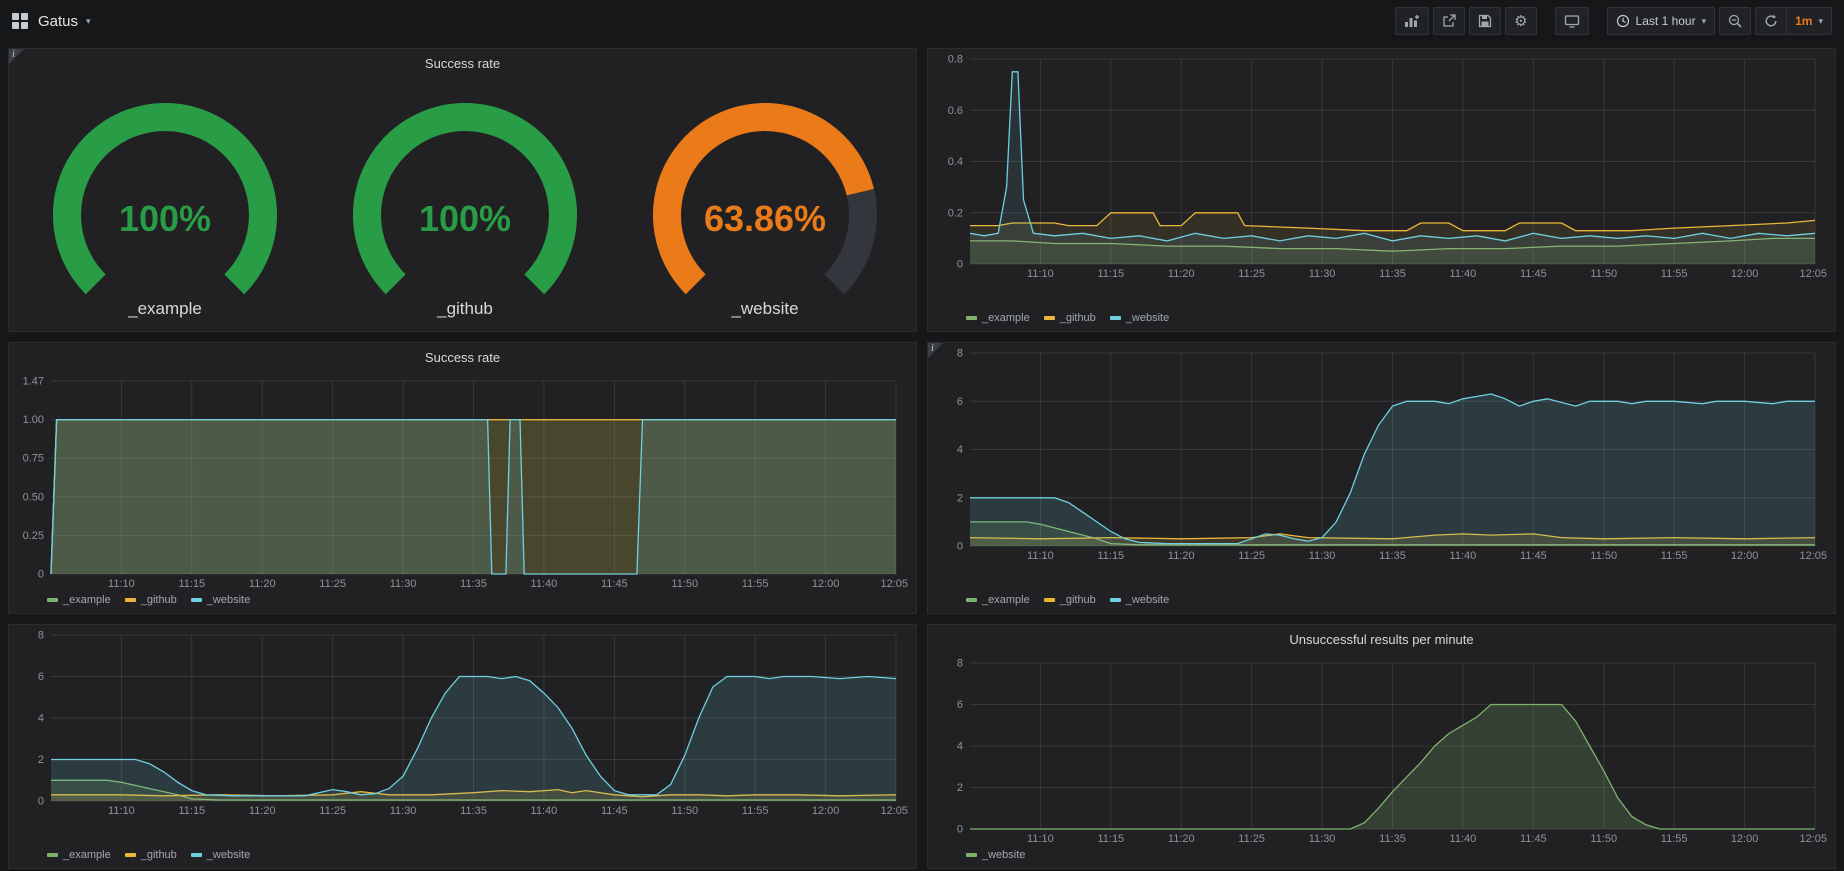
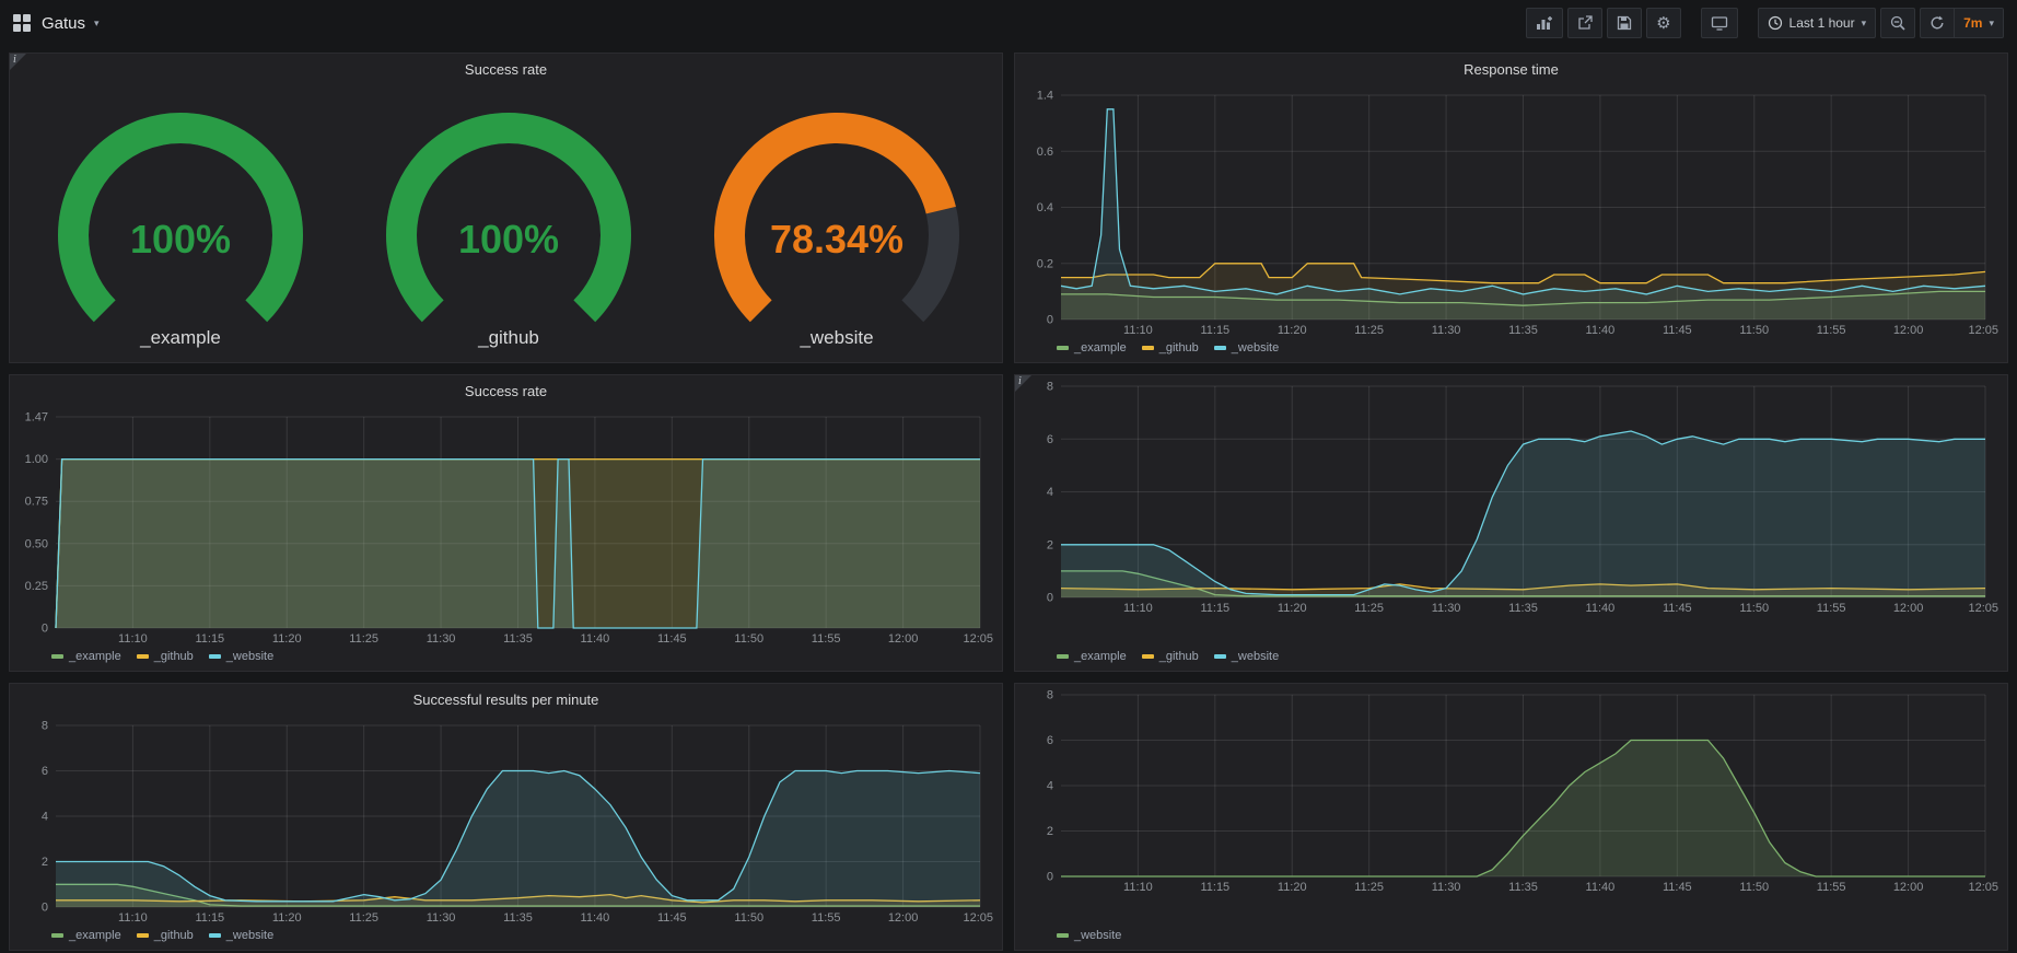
  Gatus
  ▾
  ⚙
  Last 1 hour
  ▾
- 1m
+ 7m
  ▾
  i
  Success rate
  100%
  _example
  100%
  _github
- 63.86%
+ 78.34%
  _website
+ Response time
  0
  0.2
  0.4
  0.6
- 0.8
+ 1.4
  11:10
  11:15
  11:20
  11:25
  11:30
  11:35
  11:40
  11:45
  11:50
  11:55
  12:00
  12:05
  _example
  _github
  _website
  Success rate
  0
  0.25
  0.50
  0.75
  1.00
  1.47
  11:10
  11:15
  11:20
  11:25
  11:30
  11:35
  11:40
  11:45
  11:50
  11:55
  12:00
  12:05
  _example
  _github
  _website
  i
  0
  2
  4
  6
  8
  11:10
  11:15
  11:20
  11:25
  11:30
  11:35
  11:40
  11:45
  11:50
  11:55
  12:00
  12:05
  _example
  _github
  _website
+ Successful results per minute
  0
  2
  4
  6
  8
  11:10
  11:15
  11:20
  11:25
  11:30
  11:35
  11:40
  11:45
  11:50
  11:55
  12:00
  12:05
  _example
  _github
  _website
- Unsuccessful results per minute
  0
  2
  4
  6
  8
  11:10
  11:15
  11:20
  11:25
  11:30
  11:35
  11:40
  11:45
  11:50
  11:55
  12:00
  12:05
  _website
